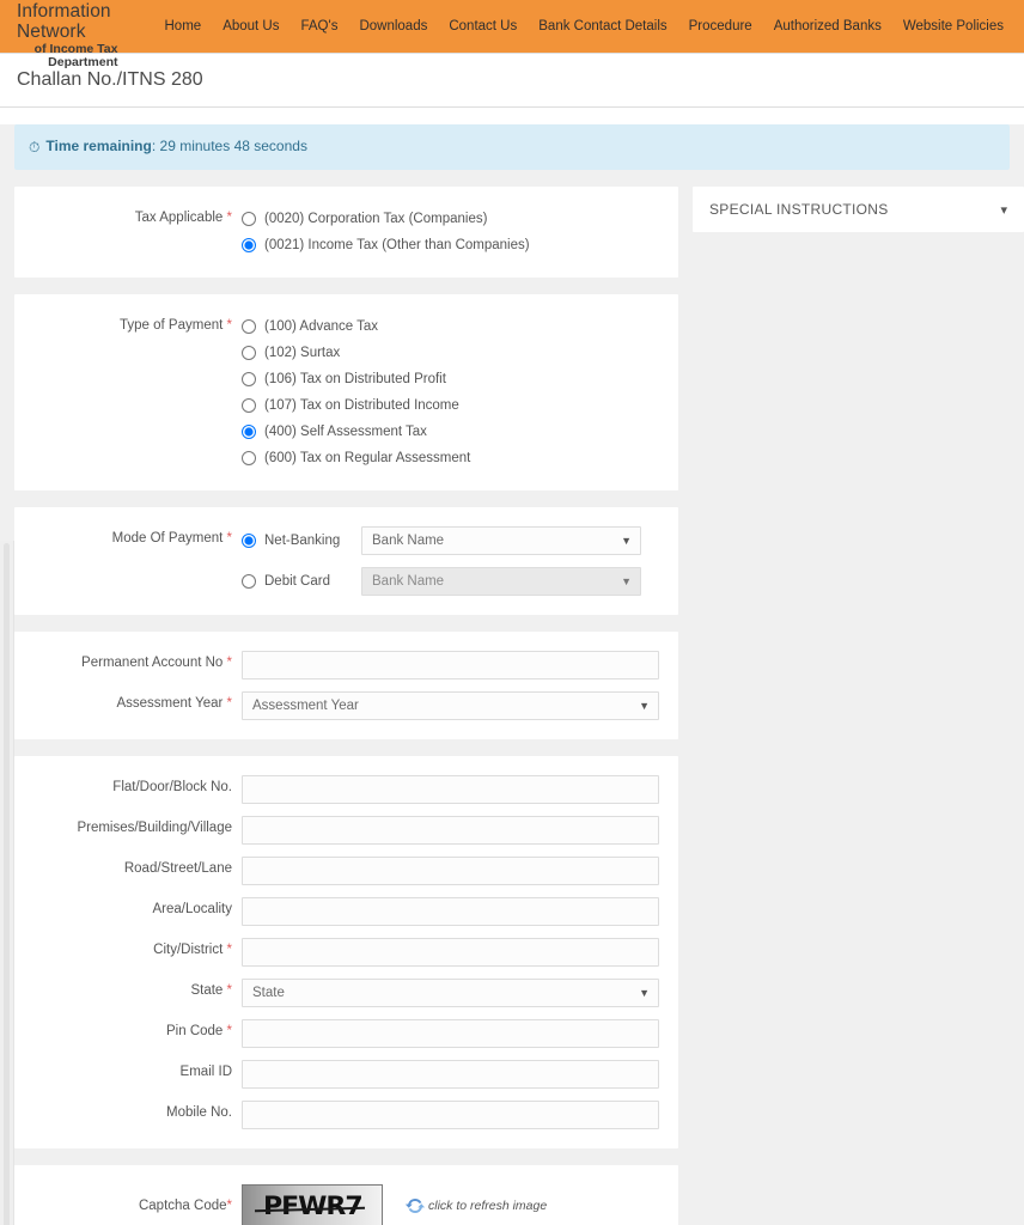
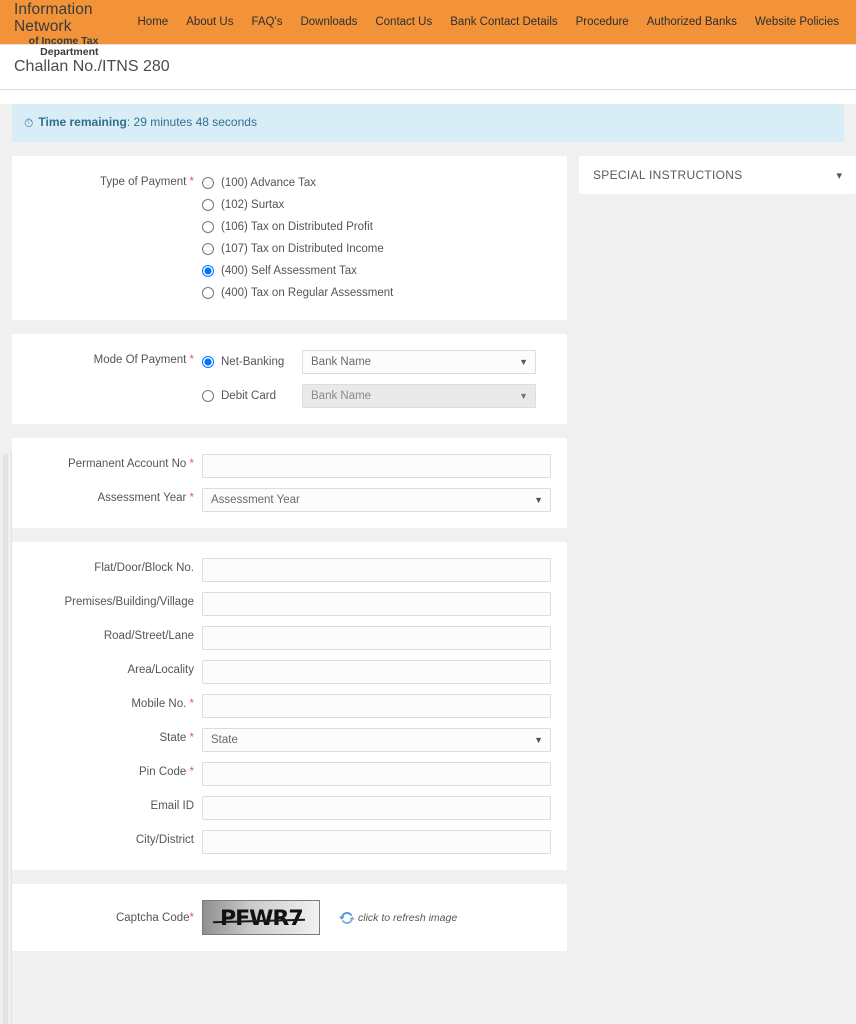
  Information Network
  of Income Tax Department
  Home
  About Us
  FAQ's
  Downloads
  Contact Us
  Bank Contact Details
  Procedure
  Authorized Banks
  Website Policies
  Challan No./ITNS 280
  ⏱ Time remaining: 29 minutes 48 seconds
- Tax Applicable *
- (0020) Corporation Tax (Companies)
- (0021) Income Tax (Other than Companies)
  Type of Payment *
  (100) Advance Tax
  (102) Surtax
  (106) Tax on Distributed Profit
  (107) Tax on Distributed Income
  (400) Self Assessment Tax
- (600) Tax on Regular Assessment
+ (400) Tax on Regular Assessment
  Mode Of Payment *
  Net-Banking
  Bank Name
  ▼
  Debit Card
  Bank Name
  ▼
  Permanent Account No *
  Assessment Year *
  Assessment Year
  ▼
  Flat/Door/Block No.
  Premises/Building/Village
  Road/Street/Lane
  Area/Locality
- City/District *
+ Mobile No. *
  State *
  State
  ▼
  Pin Code *
  Email ID
- Mobile No.
+ City/District
  Captcha Code*
  PFWR7
  click to refresh image
  SPECIAL INSTRUCTIONS
  ▾
